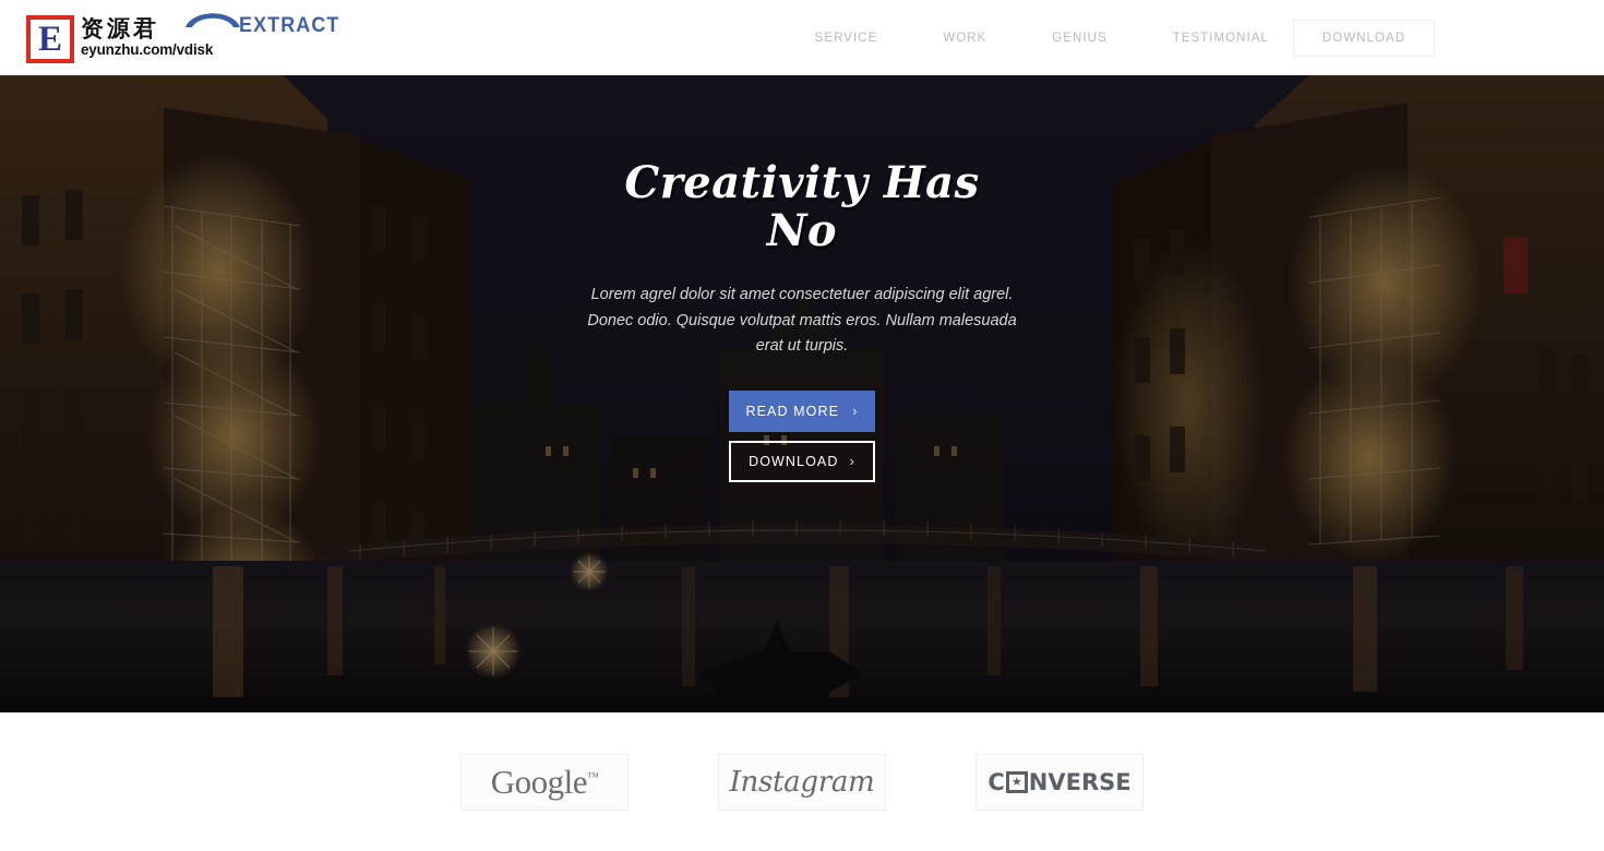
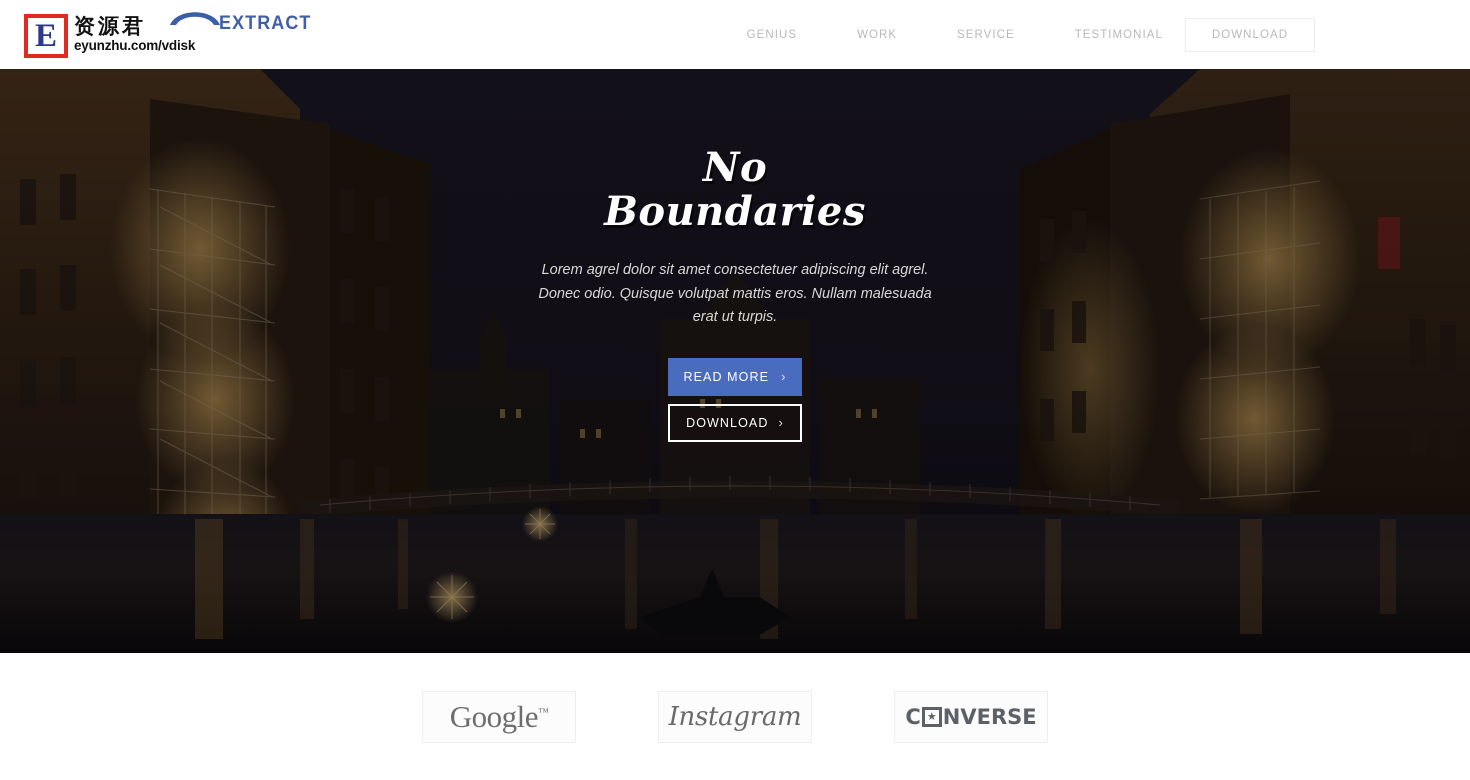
  EXTRACT
- SERVICE
+ GENIUS
  WORK
- GENIUS
+ SERVICE
  TESTIMONIAL
  DOWNLOAD
  E
  资源君
  eyunzhu.com/vdisk
- Creativity Has
  No
+ Boundaries
  Lorem agrel dolor sit amet consectetuer adipiscing elit agrel. Donec odio. Quisque volutpat mattis eros. Nullam malesuada erat ut turpis.
  READ MORE
  ›
  DOWNLOAD
  ›
  Google™
  Instagram
  C
  ★
  NVERSE
